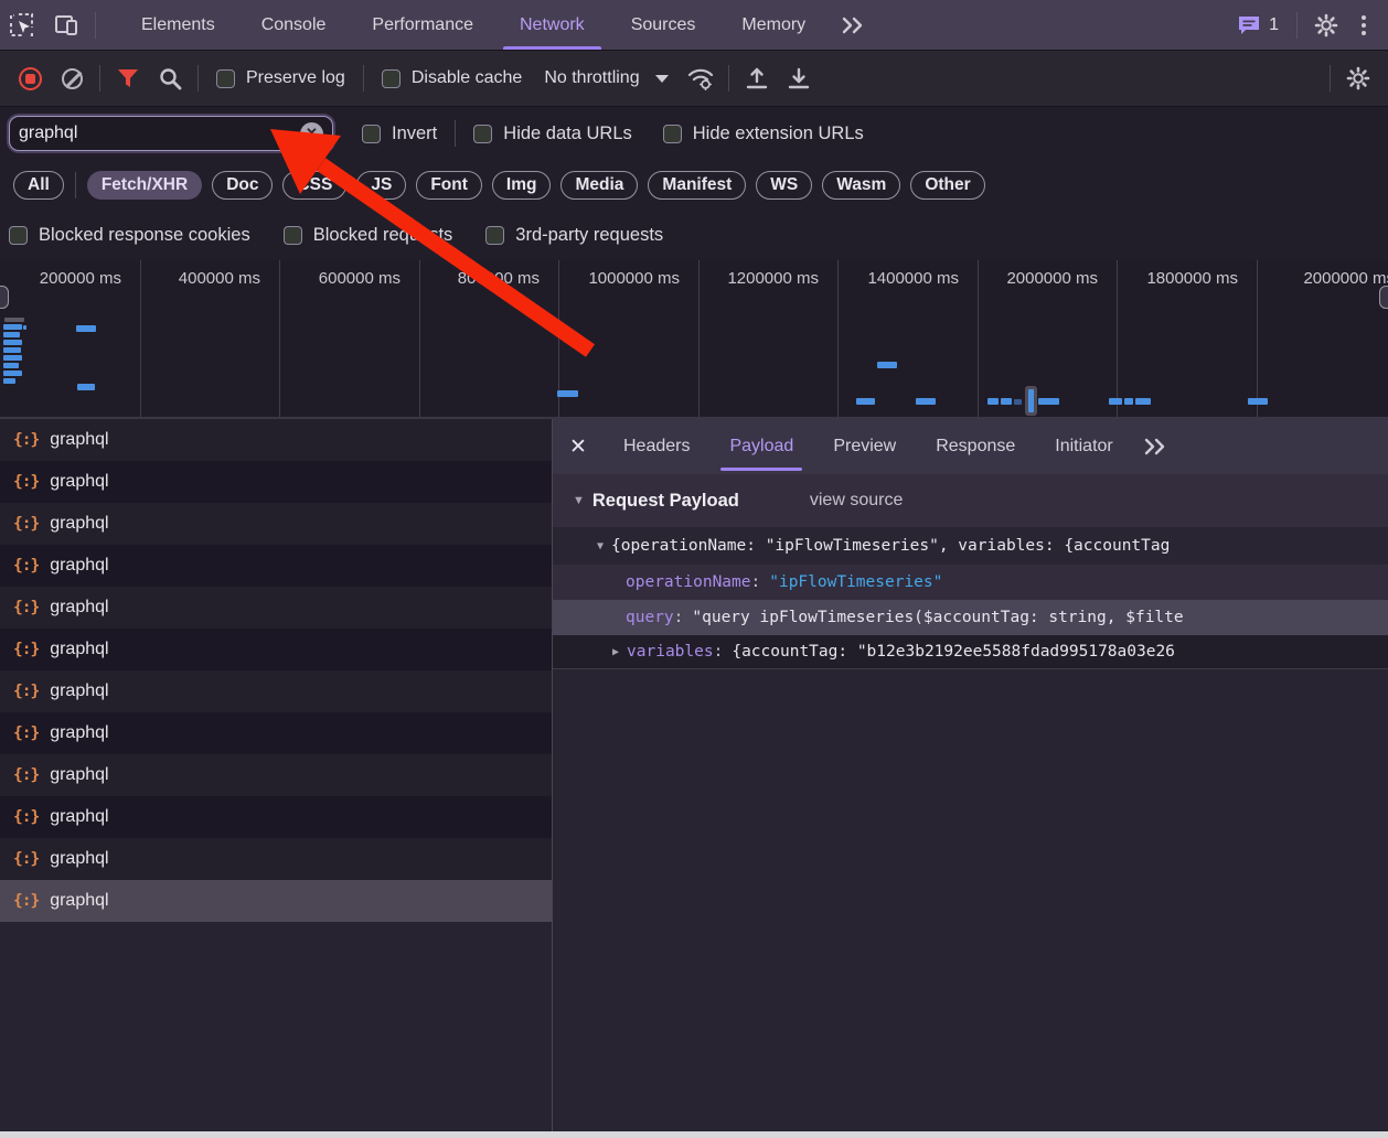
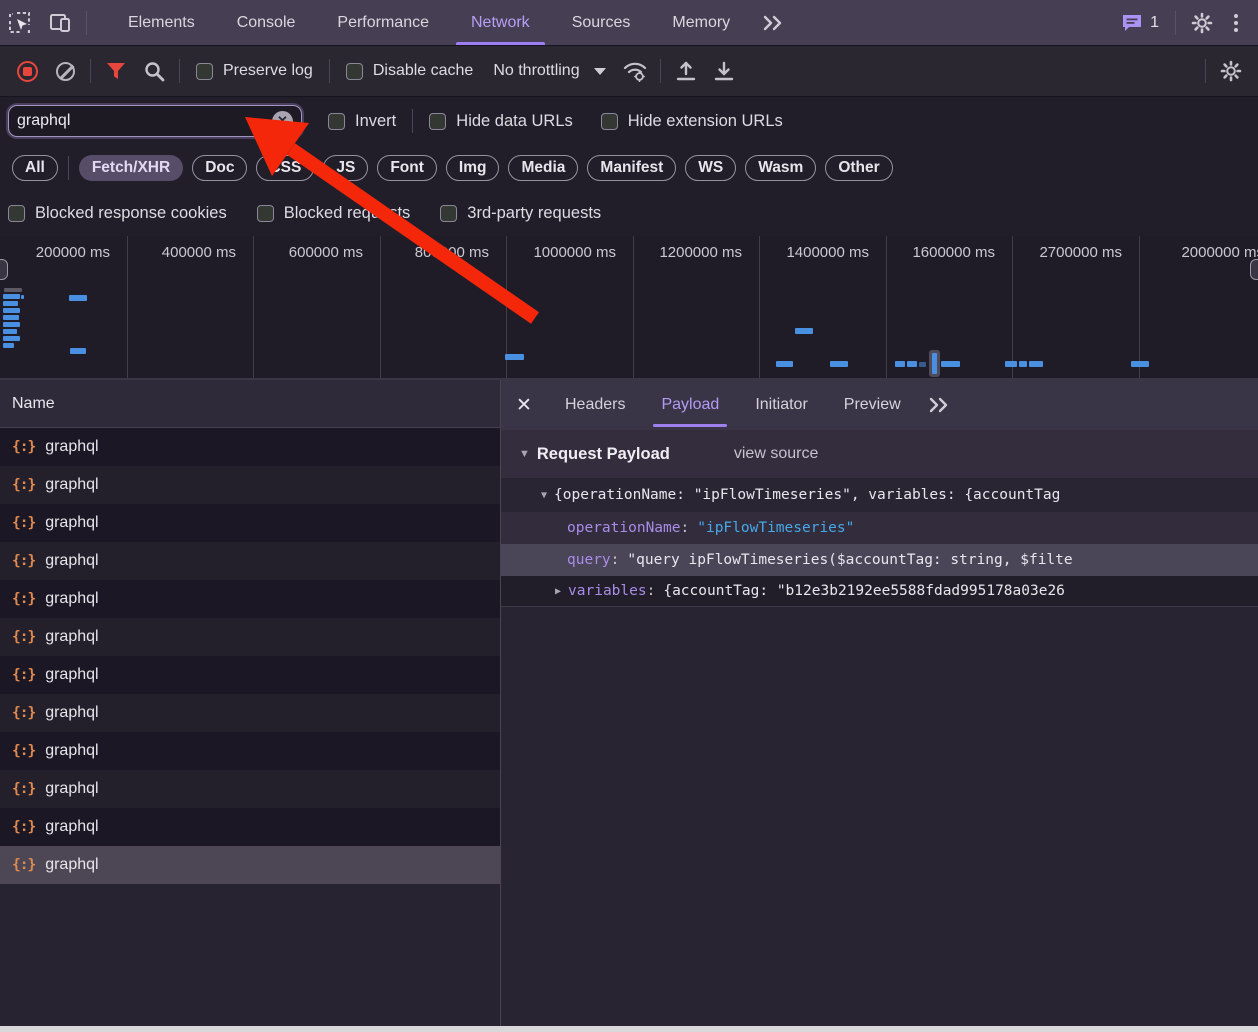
  Elements
  Console
  Performance
  Network
  Sources
  Memory
  1
  Preserve log
  Disable cache
  No throttling
  graphql
  ✕
  Invert
  Hide data URLs
  Hide extension URLs
  All
  Fetch/XHR
  Doc
  JS
  Font
  Img
  Media
  Manifest
  WS
  Wasm
  Other
  Blocked response cookies
  Blocked reqts
  3rd-party requests
  200000 ms
  400000 ms
  600000 ms
  1000000 ms
  1200000 ms
  1400000 ms
- 2000000 ms
+ 1600000 ms
- 1800000 ms
+ 2700000 ms
  2000000 m
+ Name
  {:}
  graphql
  {:}
  graphql
  {:}
  graphql
  {:}
  graphql
  {:}
  graphql
  {:}
  graphql
  {:}
  graphql
  {:}
  graphql
  {:}
  graphql
  {:}
  graphql
  {:}
  graphql
  {:}
  graphql
  ✕
  Headers
  Payload
- Preview
+ Initiator
- Response
- Initiator
+ Preview
  ▼
  Request Payload
  view source
  ▼
  {operationName: "ipFlowTimeseries", variables: {accountTag
  operationName
  :
  "ipFlowTimeseries"
  query
  :
  "query ipFlowTimeseries($accountTag: string, $filte
  ▶
  variables
  :
  {accountTag: "b12e3b2192ee5588fdad995178a03e26
